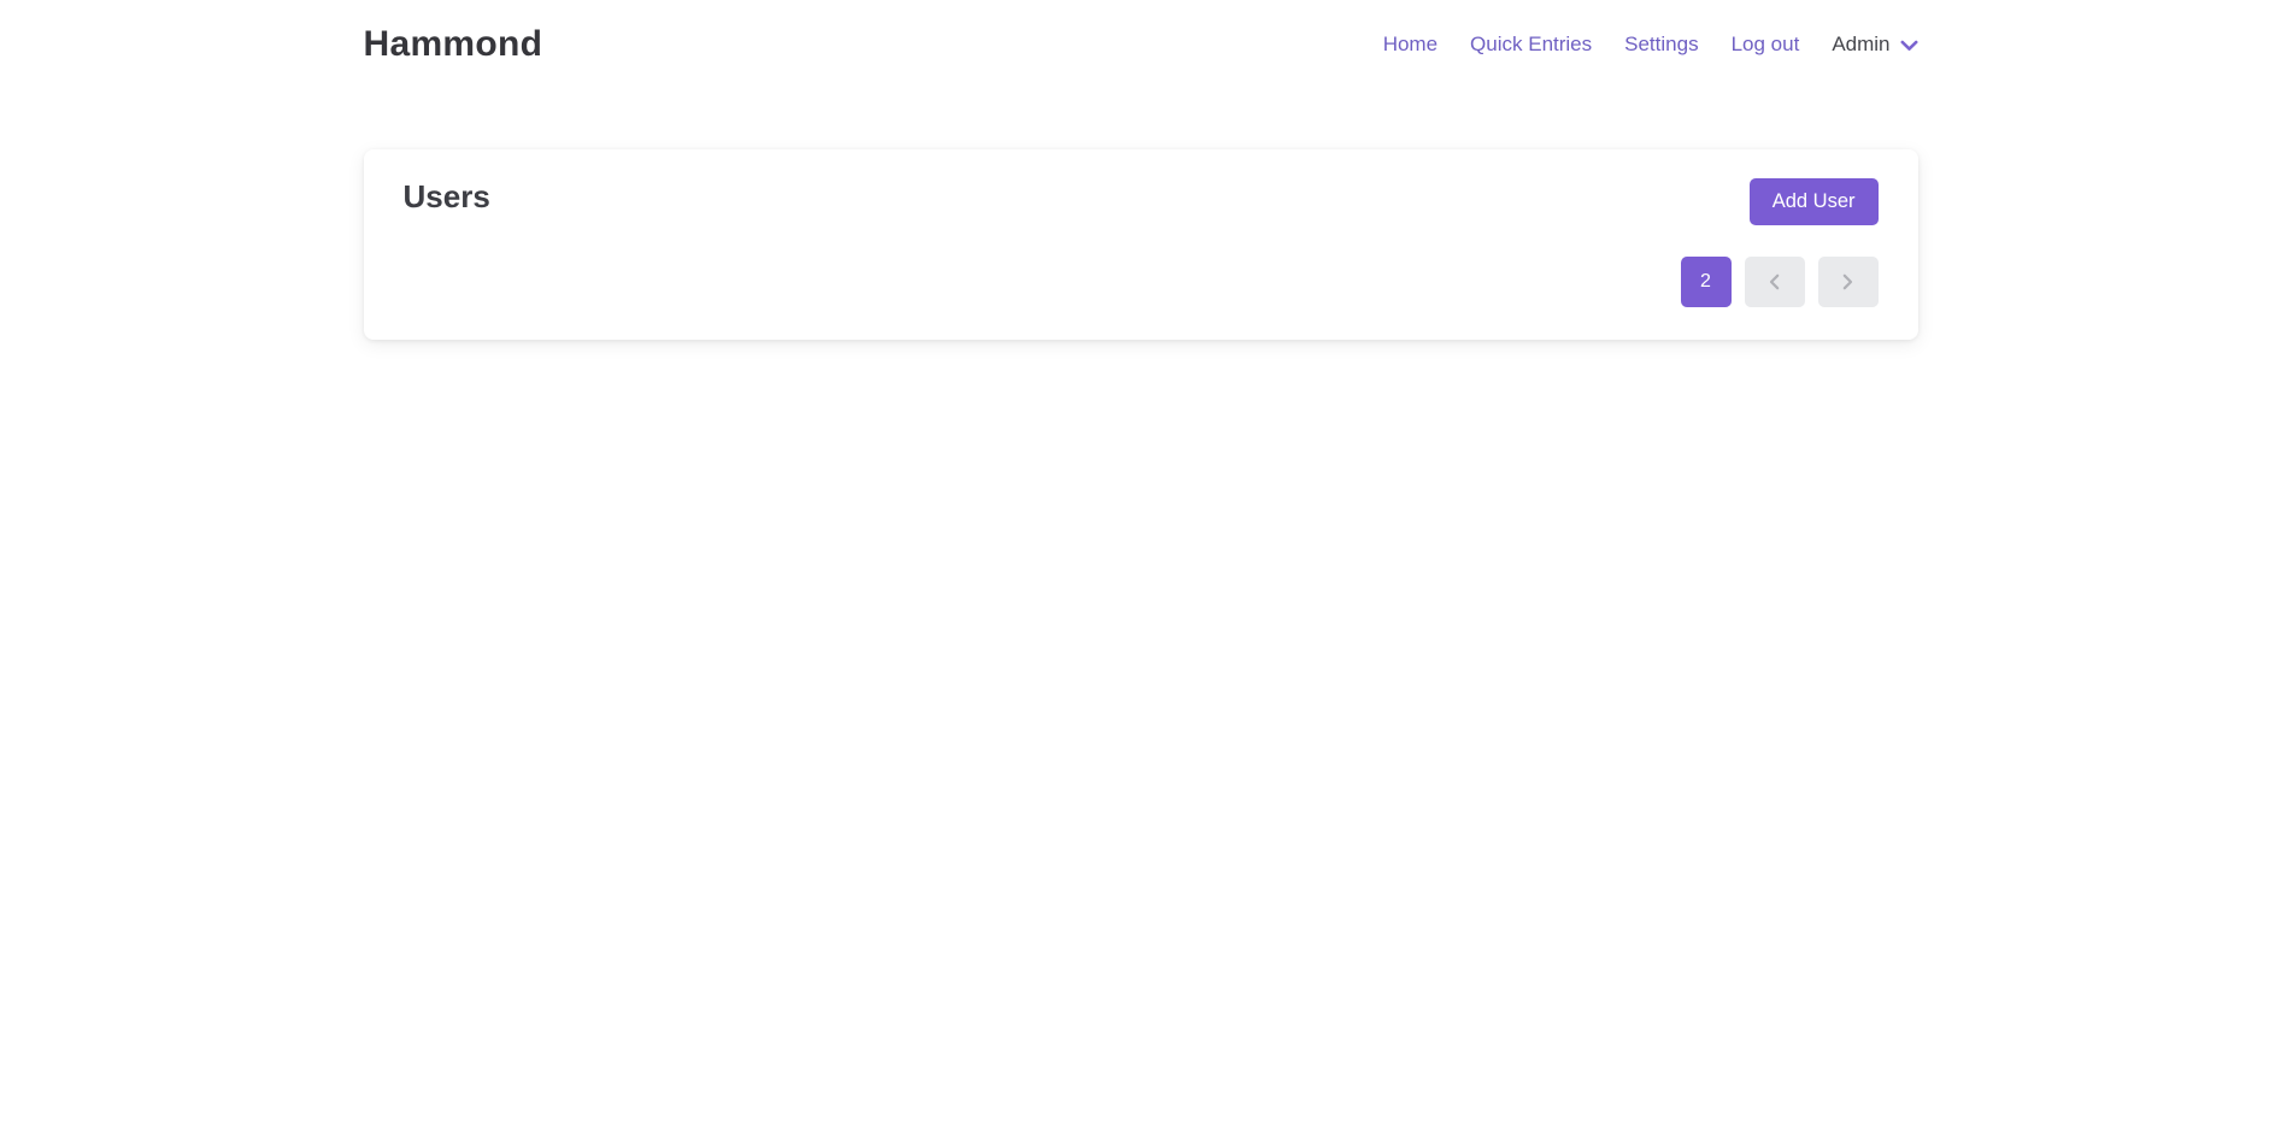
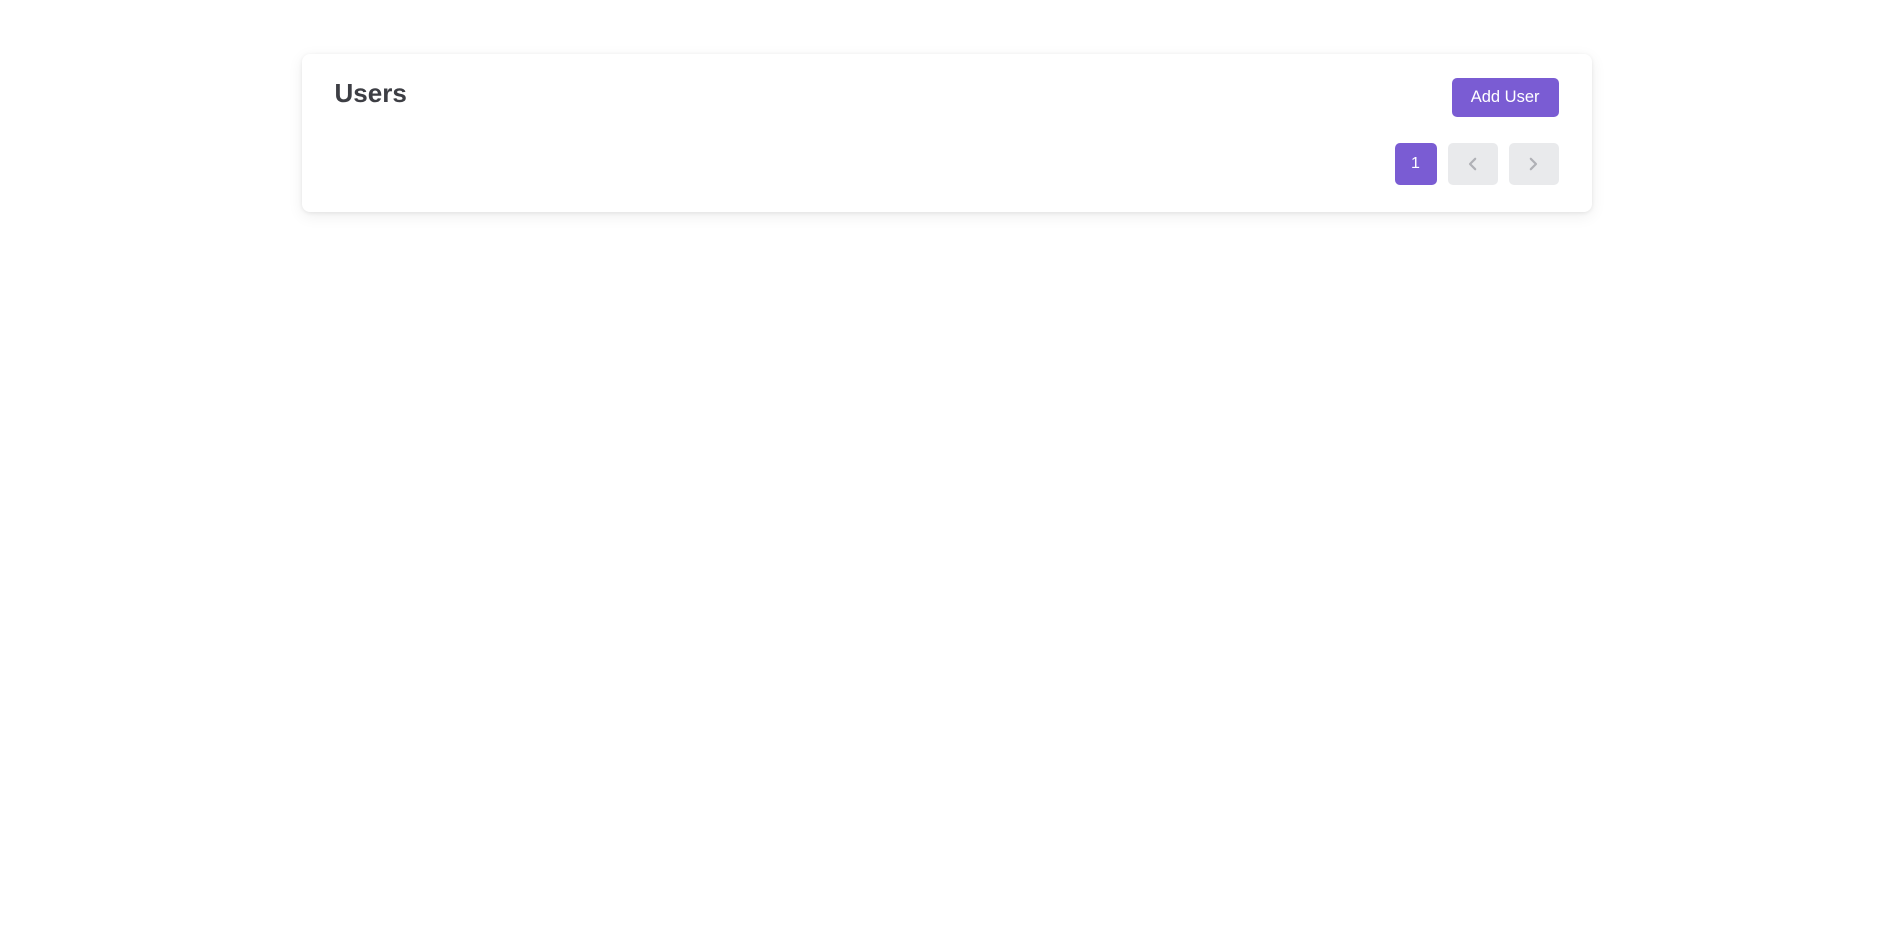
- Hammond
- Home
- Quick Entries
- Settings
- Log out
- Admin
  Users
  Add User
- 2
+ 1
